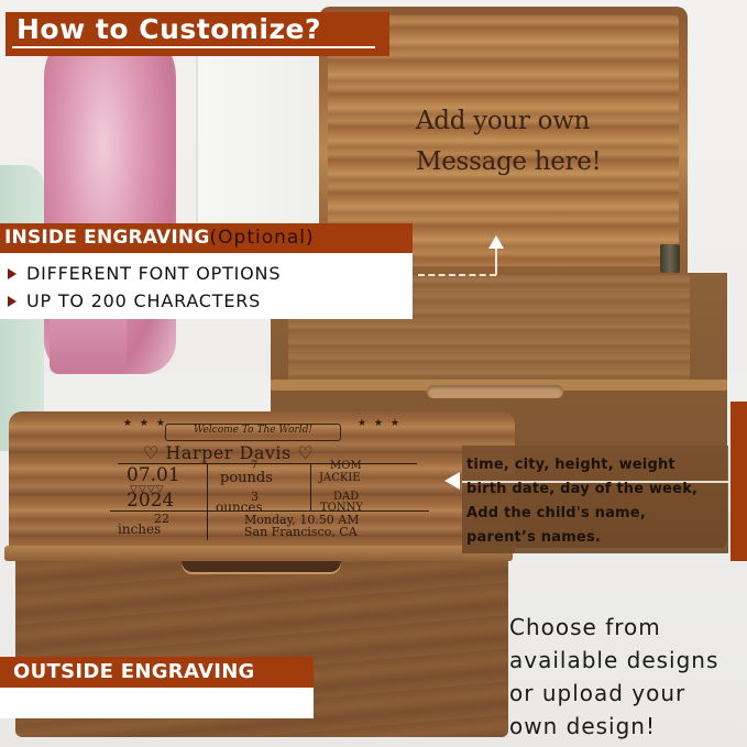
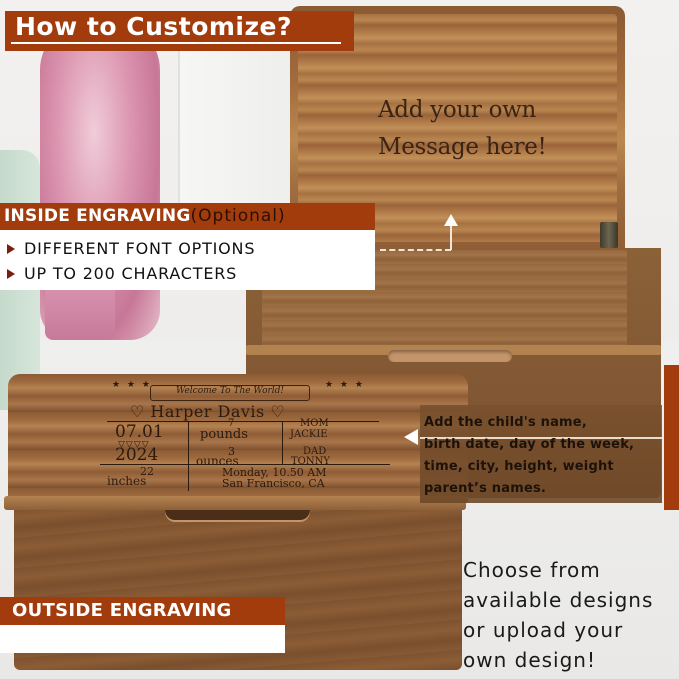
  Add your own
  Message here!
  Welcome To The World!
  ★ ★ ★
  ★ ★ ★
  ♡ Harper Davis ♡
  07.01
  ▽▽▽▽
  2024
  7
  pounds
  3
  ounces
  MOM
  JACKIE
  DAD
  TONNY
  22
  inches
  Monday, 10.50 AM
  San Francisco, CA
  How to Customize?
  INSIDE ENGRAVING(Optional)
  DIFFERENT FONT OPTIONS
  UP TO 200 CHARACTERS
- time, city, height, weight
+ Add the child's name,
  birth date, day of the week,
- Add the child's name,
+ time, city, height, weight
  parent’s names.
  OUTSIDE ENGRAVING
  Choose from
  available designs
  or upload your
  own design!
